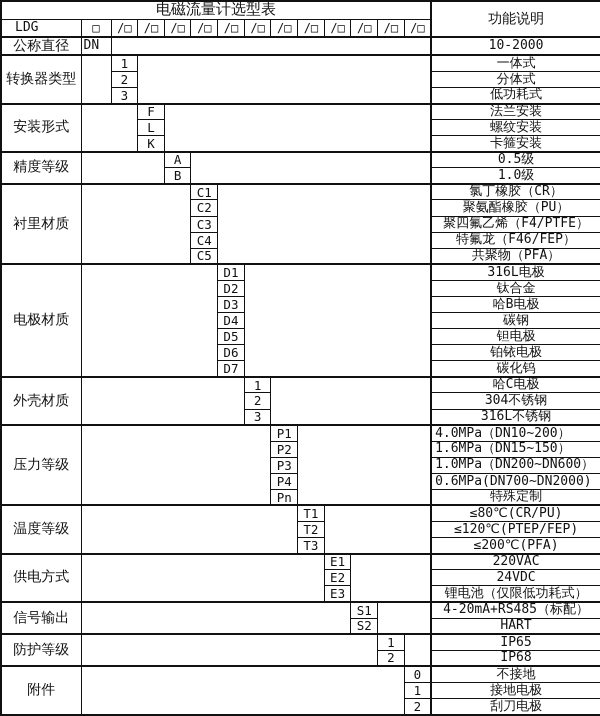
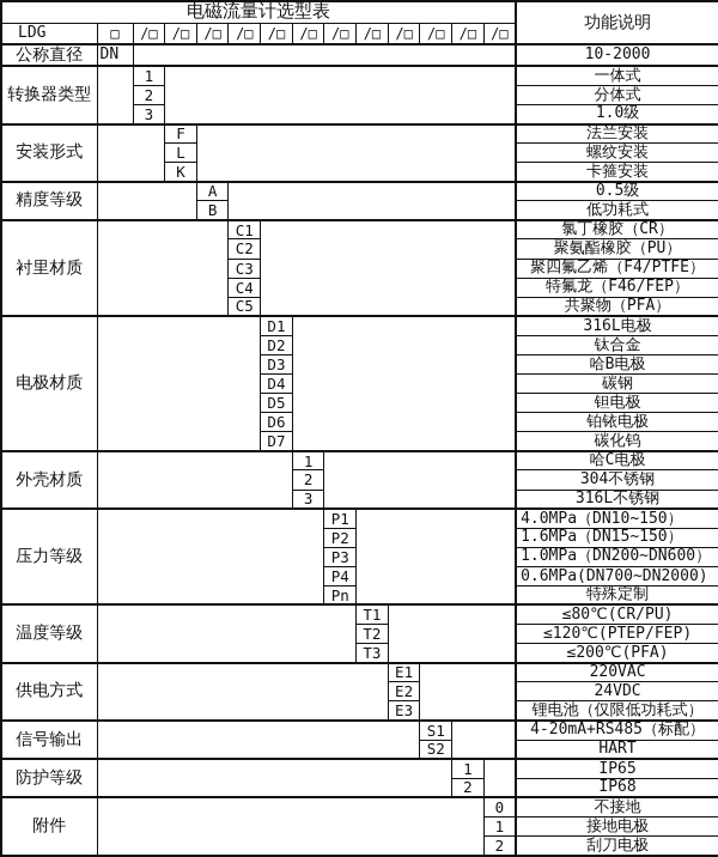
  电磁流量计选型表	功能说明
  LDG	□	/□	/□	/□	/□	/□	/□	/□	/□	/□	/□	/□	/□
  公称直径	DN		10-2000
  转换器类型		1		一体式
  2	分体式
- 3	低功耗式
+ 3	1.0级
  安装形式		F		法兰安装
  L	螺纹安装
  K	卡箍安装
  精度等级		A		0.5级
- B	1.0级
+ B	低功耗式
  衬里材质		C1		氯丁橡胶（CR）
  C2	聚氨酯橡胶（PU）
  C3	聚四氟乙烯（F4/PTFE）
  C4	特氟龙（F46/FEP）
  C5	共聚物（PFA）
  电极材质		D1		316L电极
  D2	钛合金
  D3	哈B电极
  D4	碳钢
  D5	钽电极
  D6	铂铱电极
  D7	碳化钨
  外壳材质		1		哈C电极
  2	304不锈钢
  3	316L不锈钢
- 压力等级		P1		4.0MPa（DN10~200）
+ 压力等级		P1		4.0MPa（DN10~150）
  P2	1.6MPa（DN15~150）
  P3	1.0MPa（DN200~DN600）
  P4	0.6MPa(DN700~DN2000)
  Pn	特殊定制
  温度等级		T1		≤80℃(CR/PU)
  T2	≤120℃(PTEP/FEP)
  T3	≤200℃(PFA)
  供电方式		E1		220VAC
  E2	24VDC
  E3	锂电池（仅限低功耗式）
  信号输出		S1		4-20mA+RS485（标配）
  S2	HART
  防护等级		1		IP65
  2	IP68
  附件		0	不接地
  1	接地电极
  2	刮刀电极
